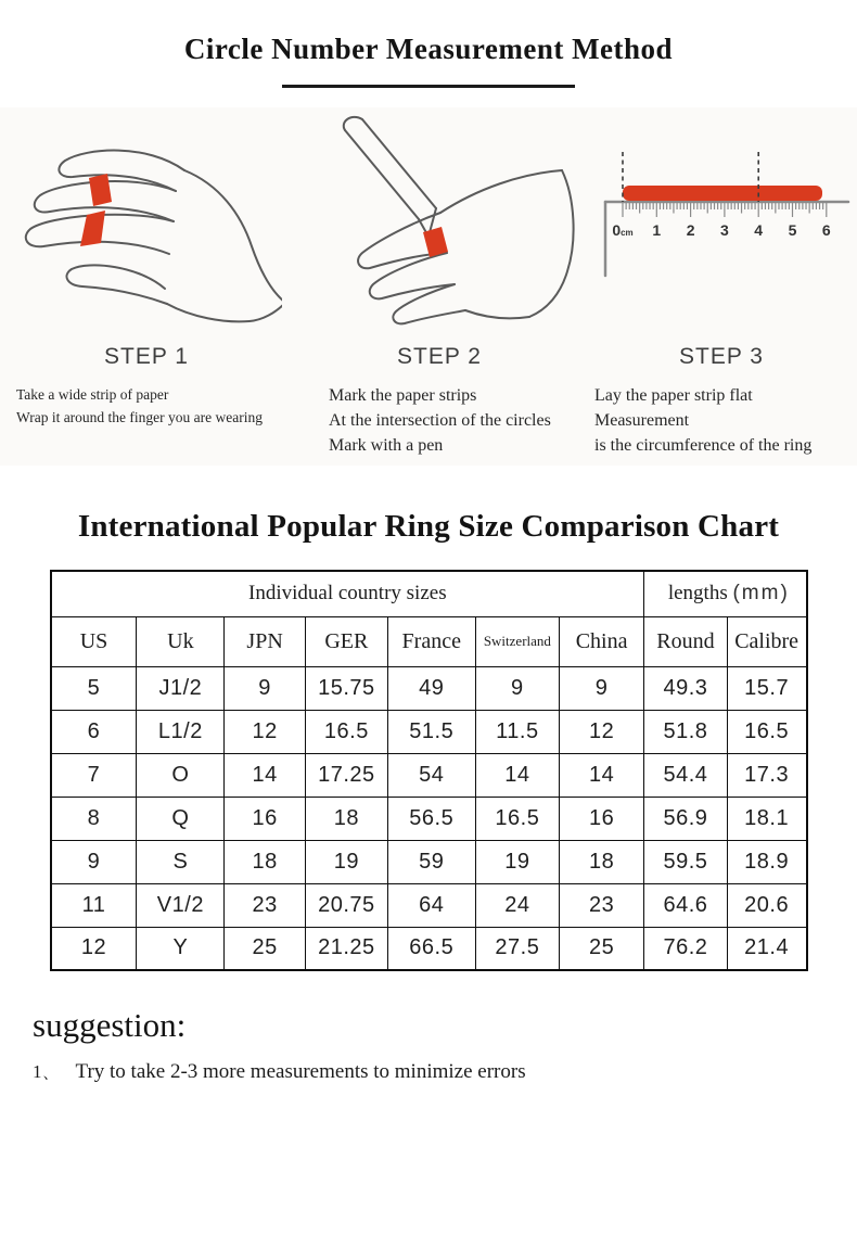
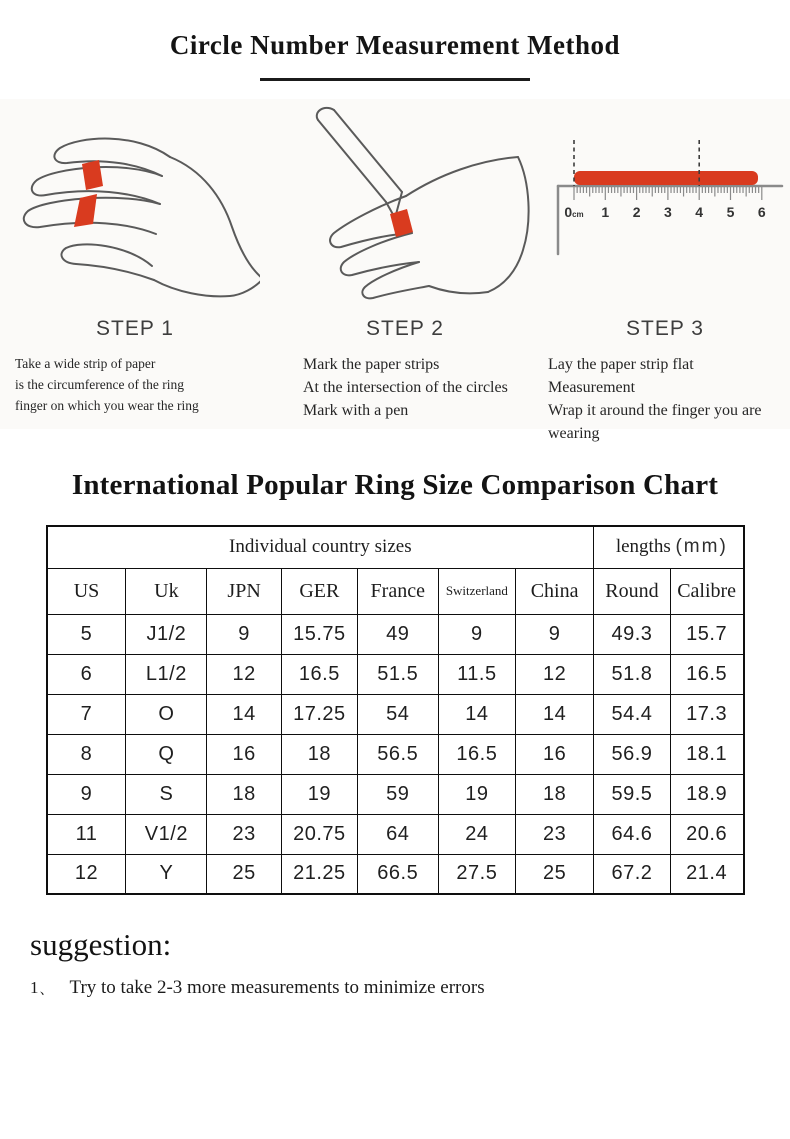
  Circle Number Measurement Method
  STEP 1
  Take a wide strip of paper
- Wrap it around the finger you are wearing
+ is the circumference of the ring
+ finger on which you wear the ring
  STEP 2
  Mark the paper strips
  At the intersection of the circles
  Mark with a pen
  0cm
  1
  2
  3
  4
  5
  6
  STEP 3
  Lay the paper strip flat
  Measurement
- is the circumference of the ring
+ Wrap it around the finger you are wearing
  International Popular Ring Size Comparison Chart
  Individual country sizes	lengths (mm)
  US	Uk	JPN	GER	France	Switzerland	China	Round	Calibre
  5	J1/2	9	15.75	49	9	9	49.3	15.7
  6	L1/2	12	16.5	51.5	11.5	12	51.8	16.5
  7	O	14	17.25	54	14	14	54.4	17.3
  8	Q	16	18	56.5	16.5	16	56.9	18.1
  9	S	18	19	59	19	18	59.5	18.9
  11	V1/2	23	20.75	64	24	23	64.6	20.6
- 12	Y	25	21.25	66.5	27.5	25	76.2	21.4
+ 12	Y	25	21.25	66.5	27.5	25	67.2	21.4
  suggestion:
  1、
  Try to take 2-3 more measurements to minimize errors
